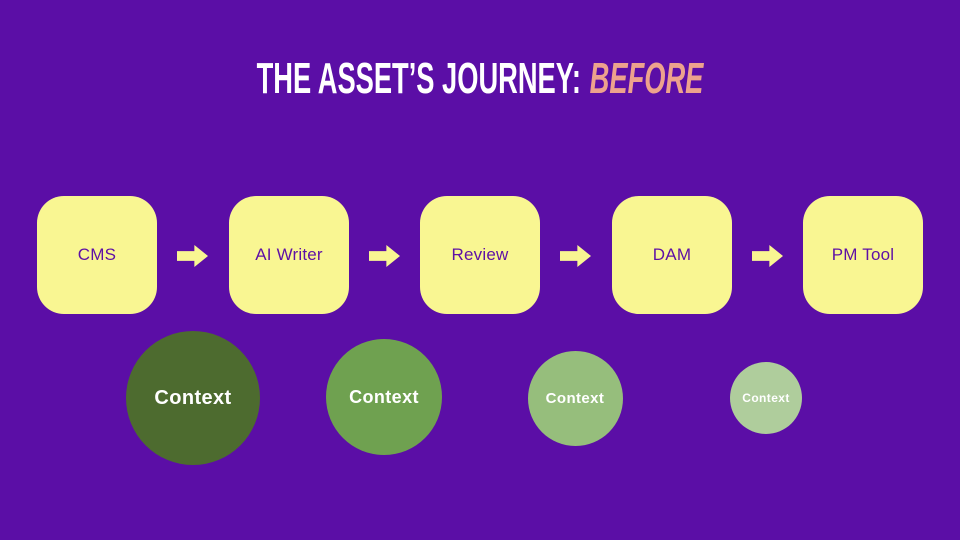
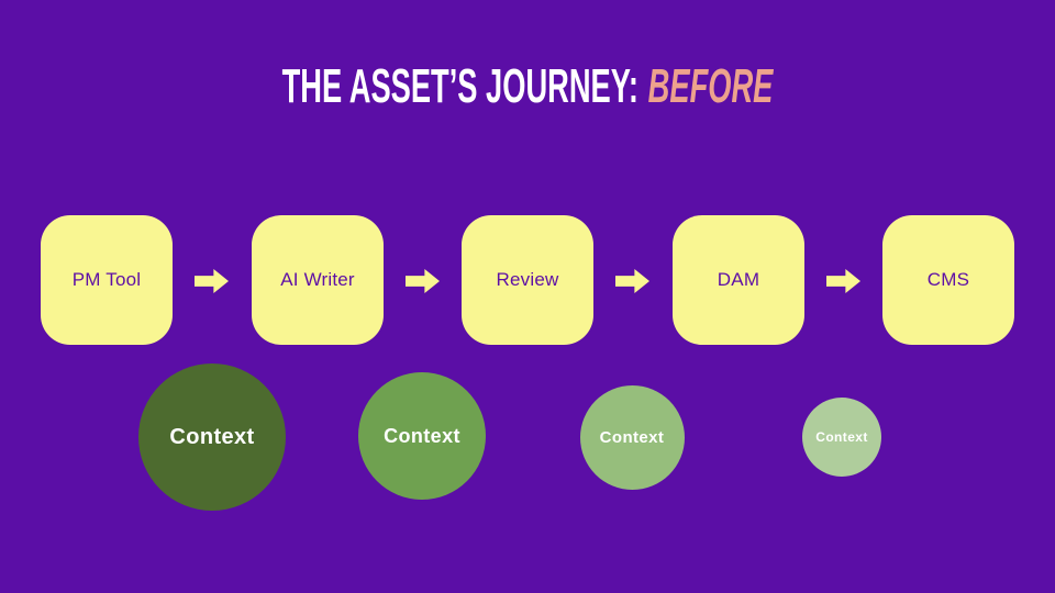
  THE ASSET’S JOURNEY: BEFORE
- CMS
+ PM Tool
  AI Writer
  Review
  DAM
- PM Tool
+ CMS
  Context
  Context
  Context
  Context
